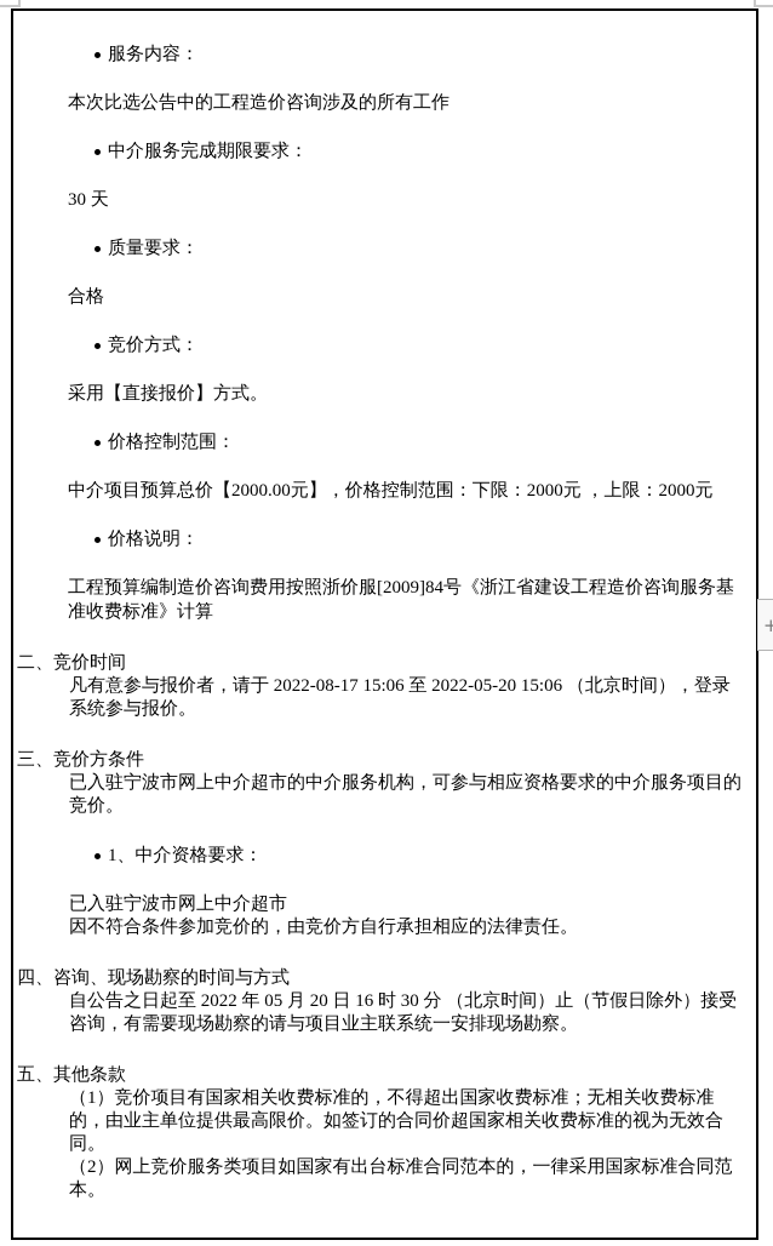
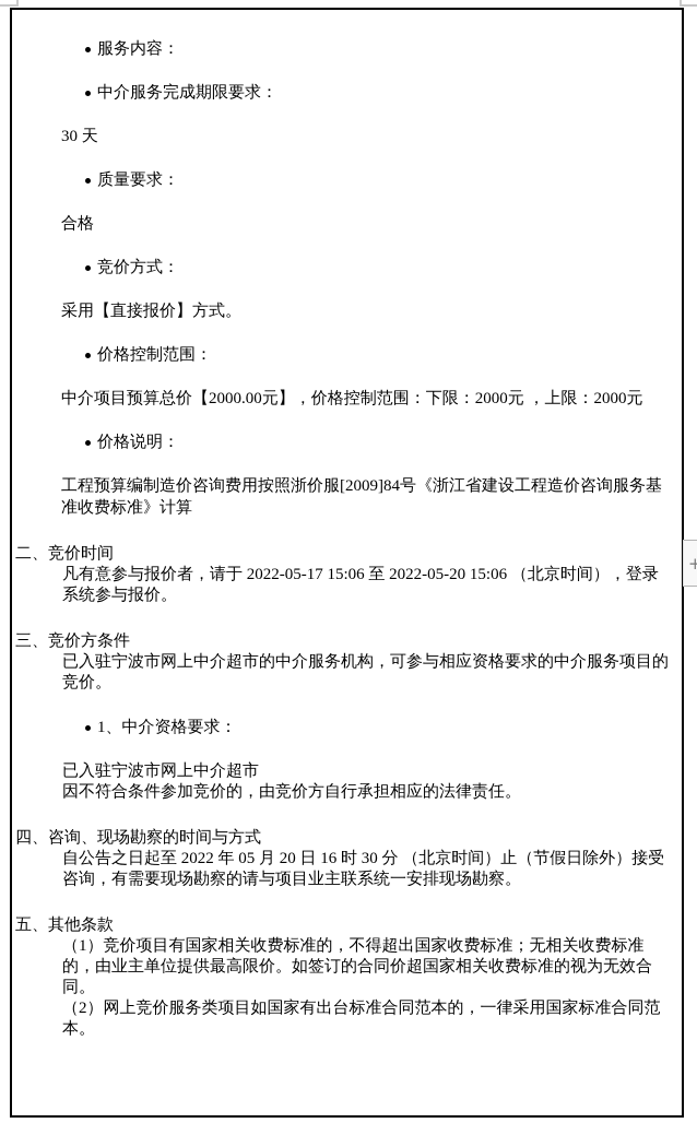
  服务内容：
- 本次比选公告中的工程造价咨询涉及的所有工作
  中介服务完成期限要求：
  30 天
  质量要求：
  合格
  竞价方式：
  采用【直接报价】方式。
  价格控制范围：
  中介项目预算总价【2000.00元】，价格控制范围：下限：2000元 ，上限：2000元
  价格说明：
  工程预算编制造价咨询费用按照浙价服[2009]84号《浙江省建设工程造价咨询服务基准收费标准》计算
  二、竞价时间
- 凡有意参与报价者，请于 2022-08-17 15:06 至 2022-05-20 15:06 （北京时间），登录系统参与报价。
+ 凡有意参与报价者，请于 2022-05-17 15:06 至 2022-05-20 15:06 （北京时间），登录系统参与报价。
  三、竞价方条件
  已入驻宁波市网上中介超市的中介服务机构，可参与相应资格要求的中介服务项目的竞价。
  1、中介资格要求：
  已入驻宁波市网上中介超市
  因不符合条件参加竞价的，由竞价方自行承担相应的法律责任。
  四、咨询、现场勘察的时间与方式
  自公告之日起至 2022 年 05 月 20 日 16 时 30 分 （北京时间）止（节假日除外）接受咨询，有需要现场勘察的请与项目业主联系统一安排现场勘察。
  五、其他条款
  （1）竞价项目有国家相关收费标准的，不得超出国家收费标准；无相关收费标准的，由业主单位提供最高限价。如签订的合同价超国家相关收费标准的视为无效合同。
  （2）网上竞价服务类项目如国家有出台标准合同范本的，一律采用国家标准合同范本。
  +
